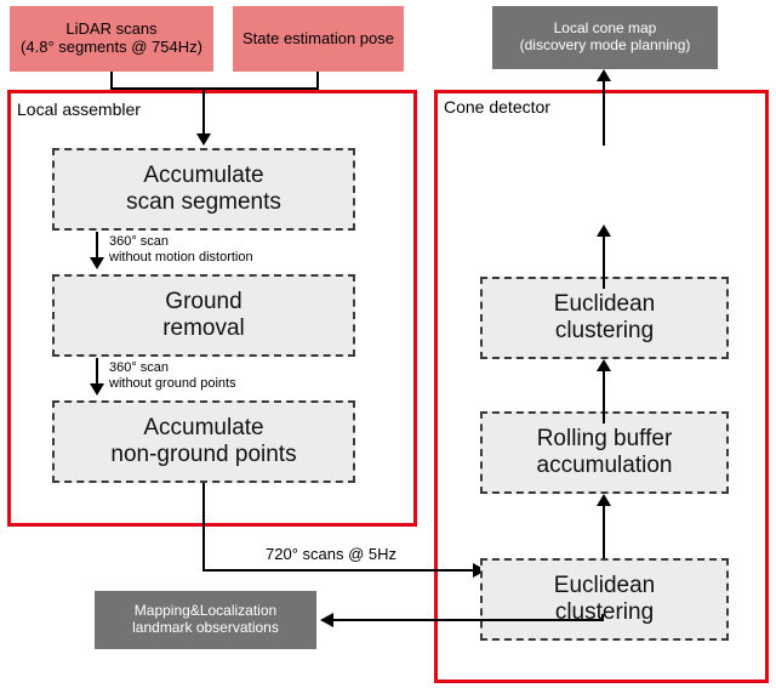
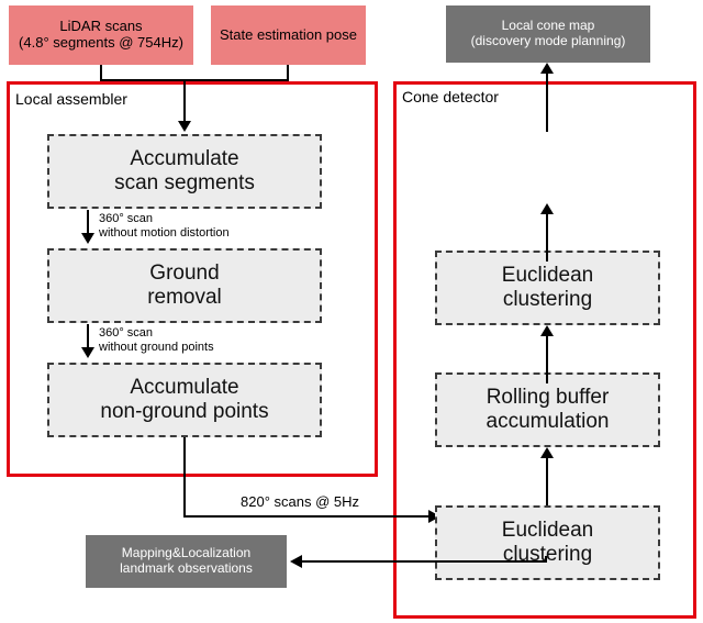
  LiDAR scans
  (4.8° segments @ 754Hz)
  State estimation pose
  Local cone map
  (discovery mode planning)
  Local assembler
  Cone detector
  Accumulate
  scan segments
  360° scan
  without motion distortion
  Ground
  removal
  360° scan
  without ground points
  Accumulate
  non-ground points
- 720° scans @ 5Hz
+ 820° scans @ 5Hz
  Euclidean
  clustering
  Rolling buffer
  accumulation
  Euclidean
  clustering
  Mapping&Localization
  landmark observations
